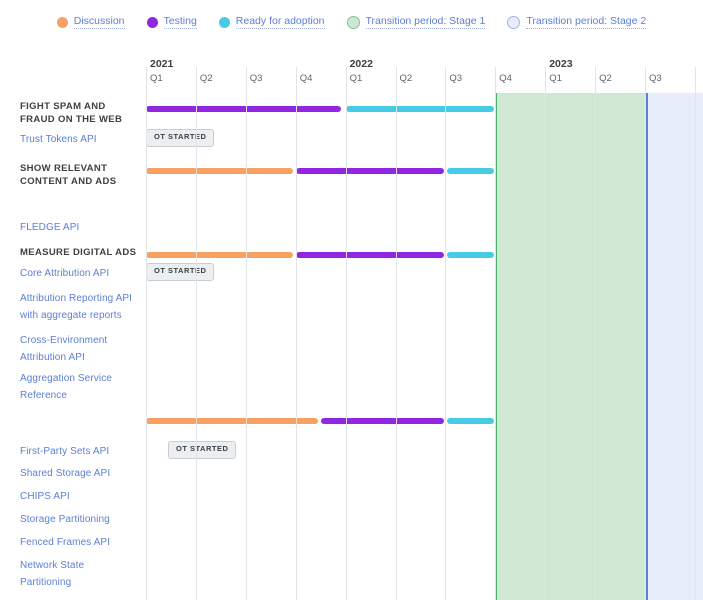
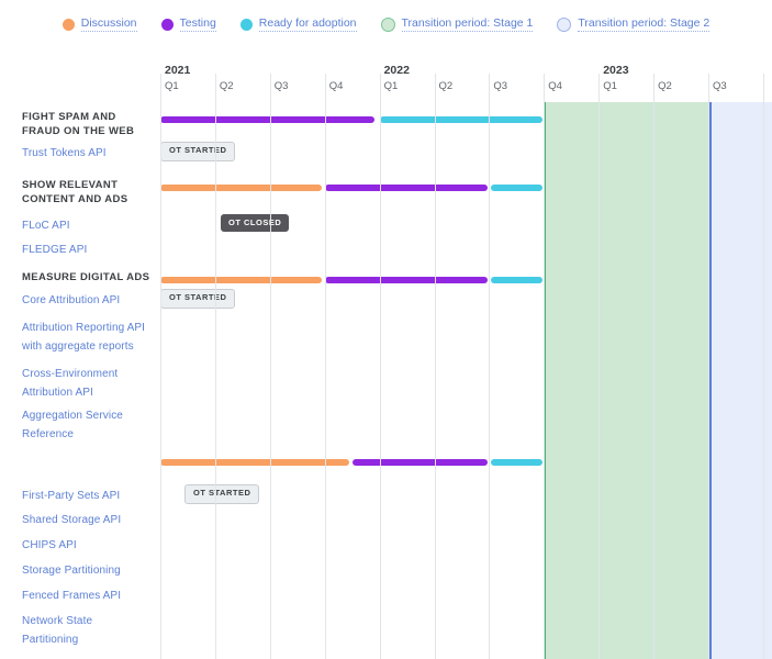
  Discussion
  Testing
  Ready for adoption
  Transition period: Stage 1
  Transition period: Stage 2
  2021
  Q1
  Q2
  Q3
  Q4
  2022
  Q1
  Q2
  Q3
  Q4
  2023
  Q1
  Q2
  Q3
  FIGHT SPAM AND FRAUD ON THE WEB
  Trust Tokens API
  OT STARTED
  SHOW RELEVANT CONTENT AND ADS
+ FLoC API
+ OT CLOSED
  FLEDGE API
  MEASURE DIGITAL ADS
  Core Attribution API
  OT STARTED
  Attribution Reporting API with aggregate reports
  Cross-Environment Attribution API
  Aggregation Service Reference
  First-Party Sets API
  OT STARTED
  Shared Storage API
  CHIPS API
  Storage Partitioning
  Fenced Frames API
  Network State Partitioning
